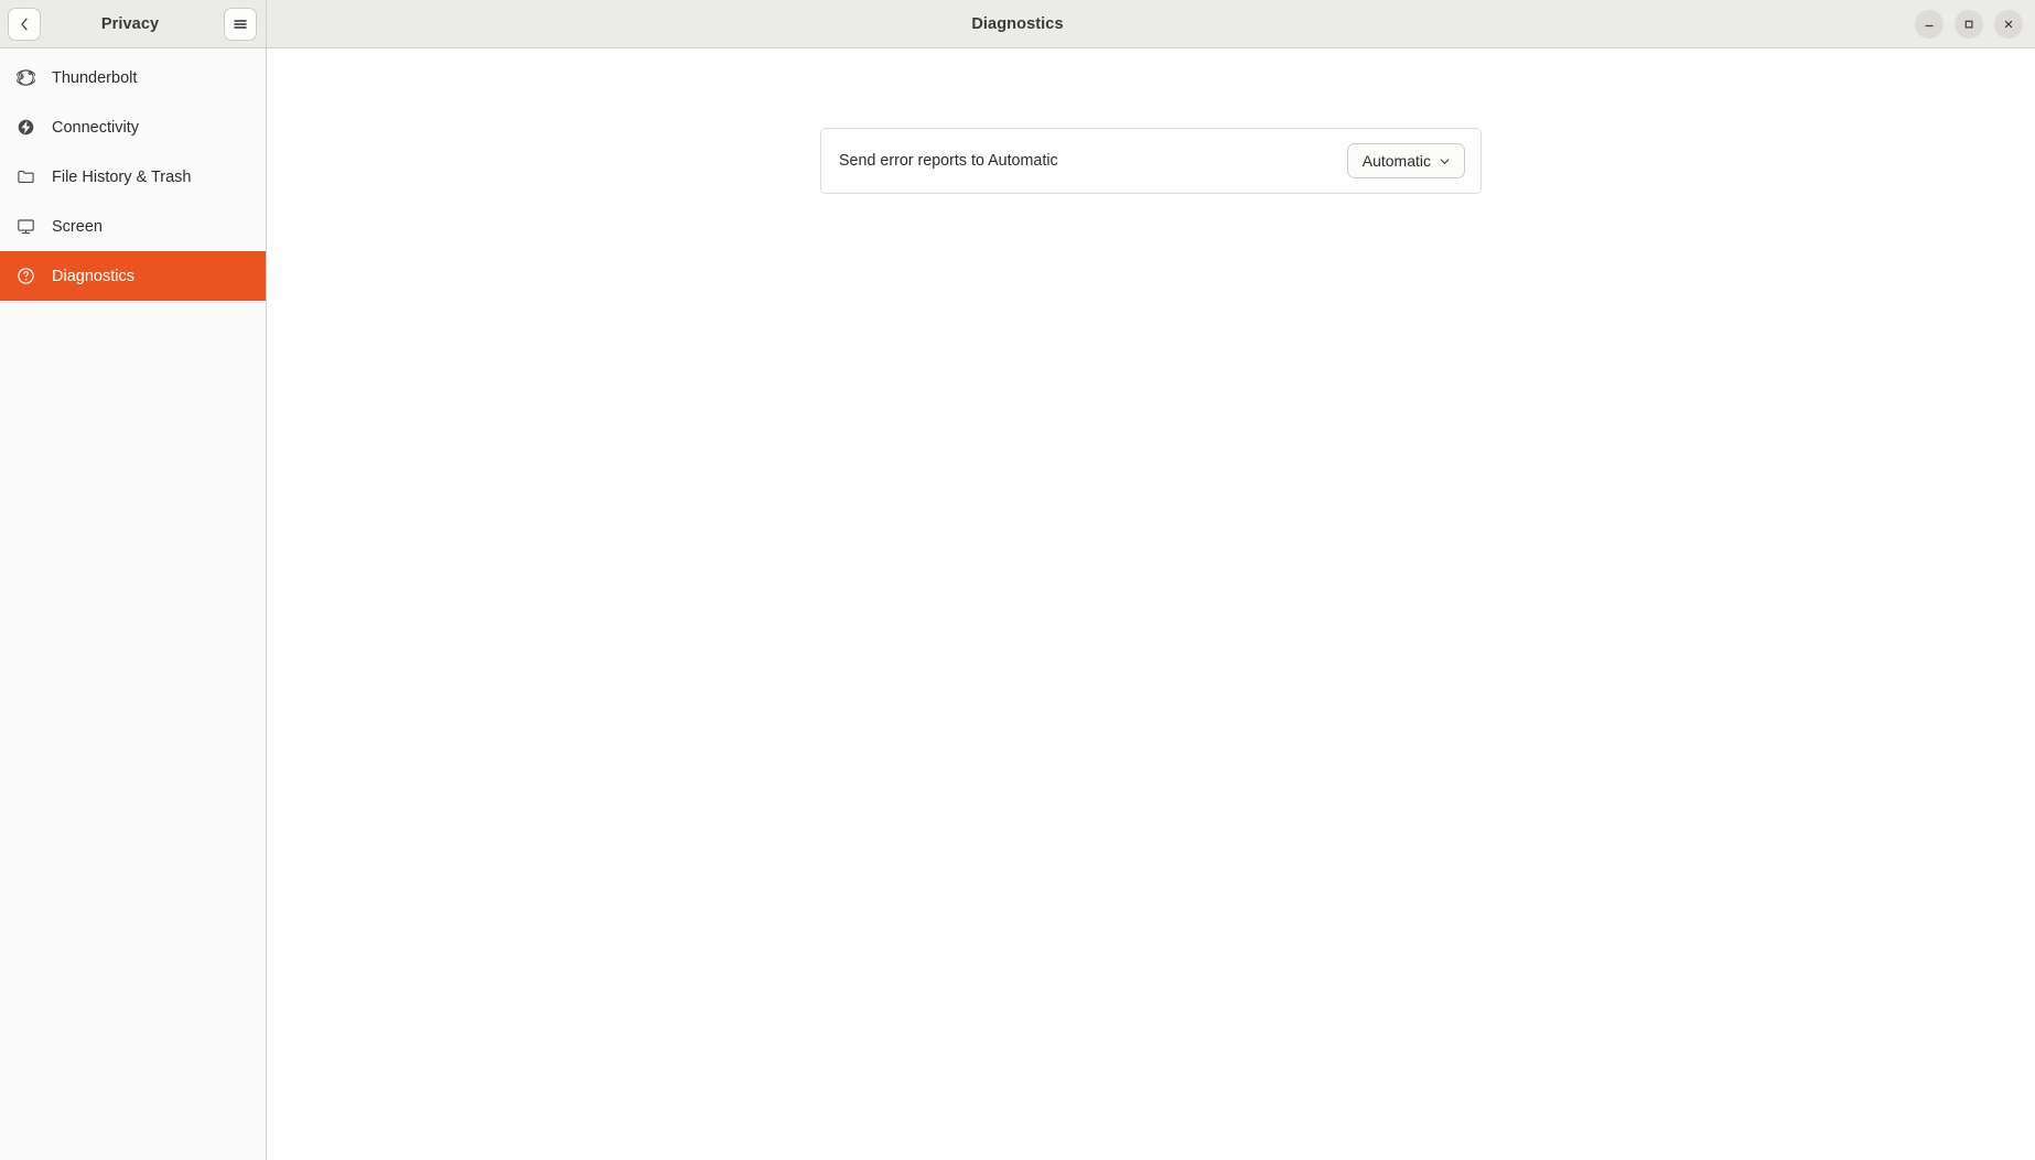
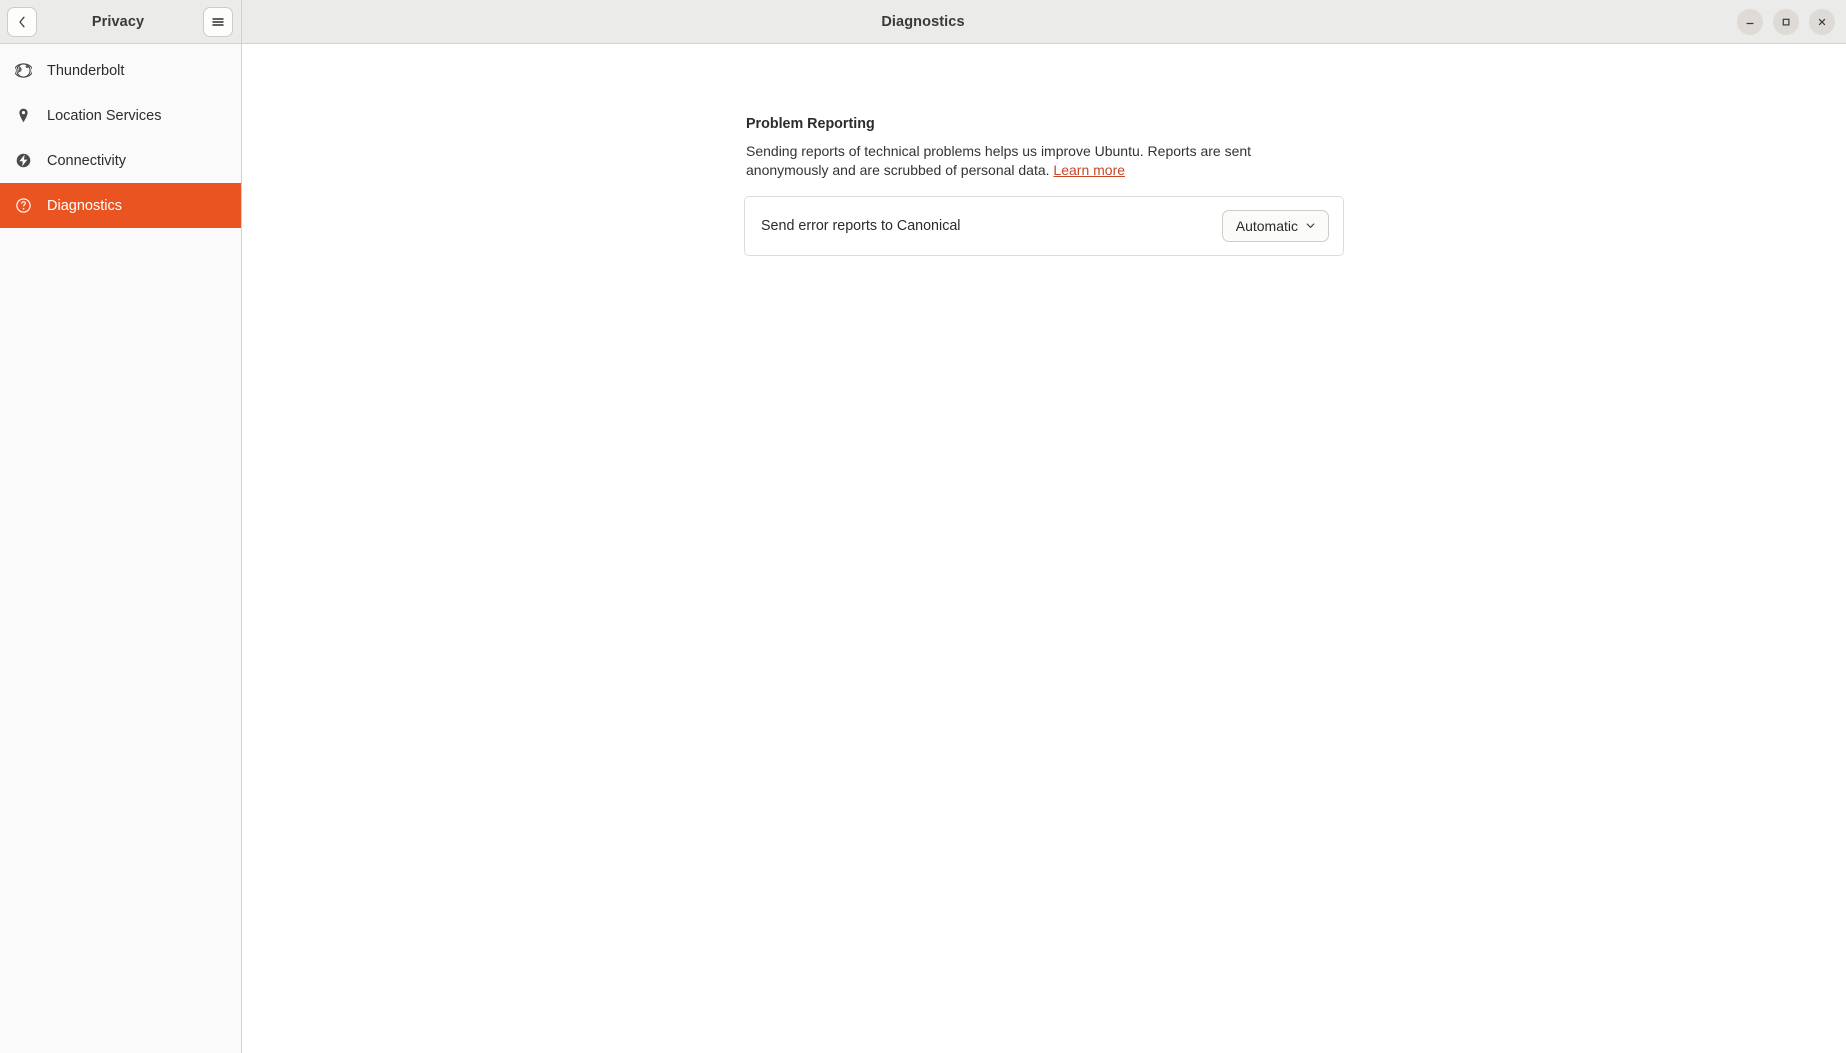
  Privacy
  Diagnostics
  Thunderbolt
+ Location Services
  Connectivity
- File History & Trash
- Screen
  Diagnostics
+ Problem Reporting
+ Sending reports of technical problems helps us improve Ubuntu. Reports are sent anonymously and are scrubbed of personal data. Learn more
- Send error reports to Automatic
+ Send error reports to Canonical
  Automatic
